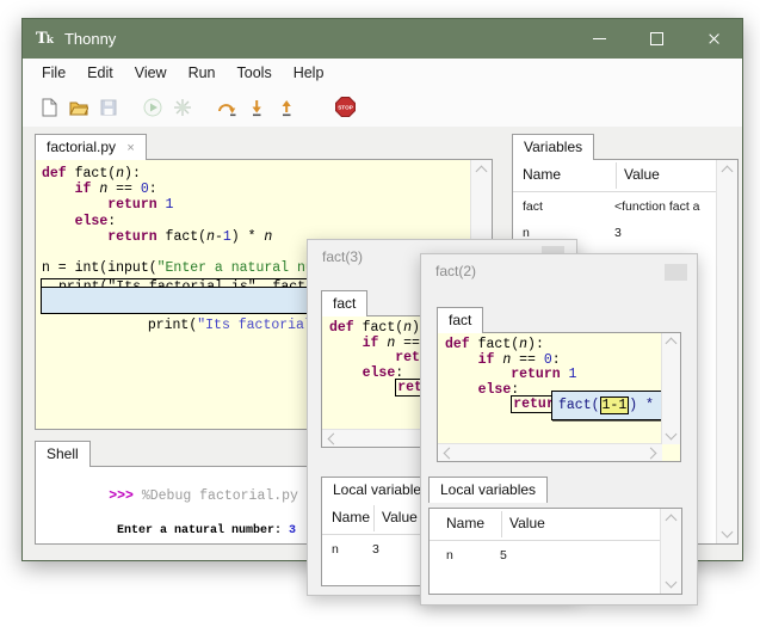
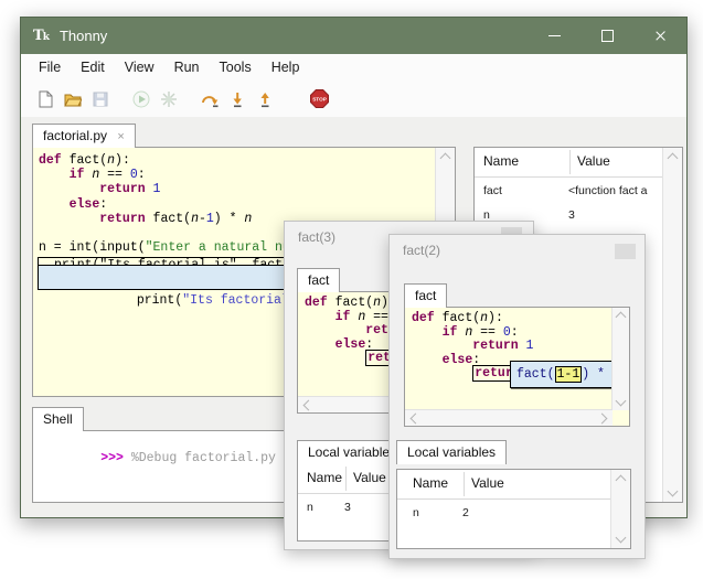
  Tk
  Thonny
  File
  Edit
  View
  Run
  Tools
  Help
  factorial.py ×
  def fact(n):
  if n == 0:
  return 1
  else:
  return fact(n-1) * n
  n = int(input("Enter a natural n
- Variables
  Name
  Value
  fact
  <function fact a
  n
  3
  Shell
  >>> %Debug factorial.py
- Enter a natural number: 3
  fact(3)
  fact
  def fact(n)
  if n ==
  else:
  Local variable
  Name
  Value
  n
  3
  fact(2)
  fact
  def fact(n):
  if n == 0:
  return 1
  else:
  fact(
  1-1
  Local variables
  Name
  Value
  n
- 5
+ 2
